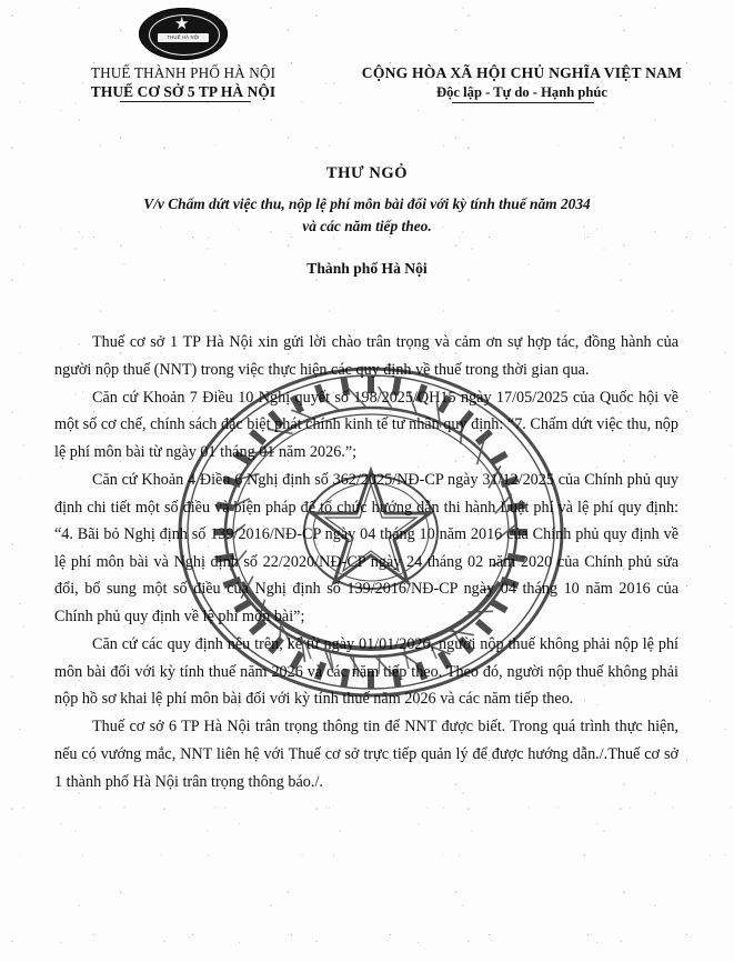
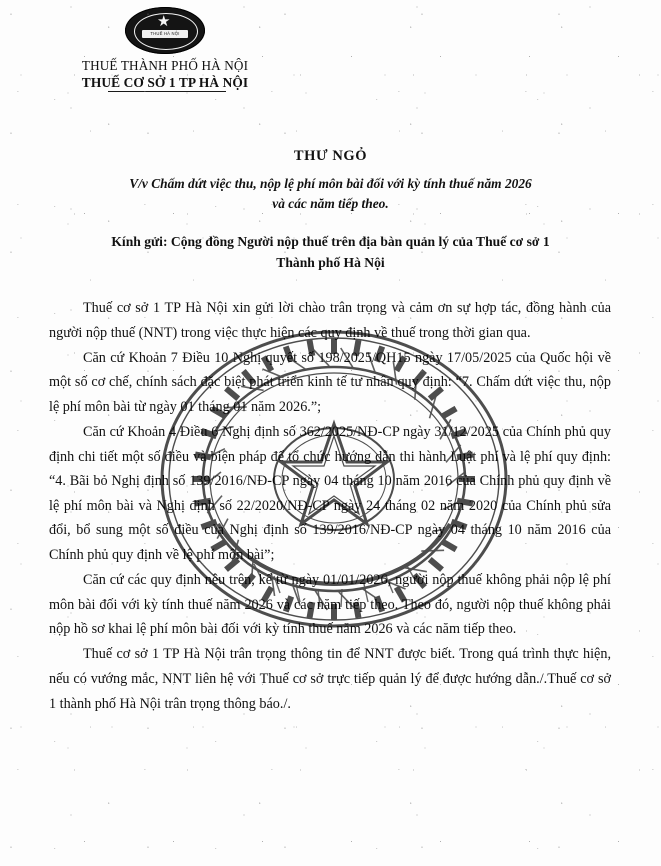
  THUẾ THÀNH PHỐ HÀ NỘI
- THUẾ CƠ SỞ 5 TP HÀ NỘI
+ THUẾ CƠ SỞ 1 TP HÀ NỘI
- CỘNG HÒA XÃ HỘI CHỦ NGHĨA VIỆT NAM
- Độc lập - Tự do - Hạnh phúc
  THƯ NGỎ
- V/v Chấm dứt việc thu, nộp lệ phí môn bài đối với kỳ tính thuế năm 2034
+ V/v Chấm dứt việc thu, nộp lệ phí môn bài đối với kỳ tính thuế năm 2026
  và các năm tiếp theo.
+ Kính gửi: Cộng đồng Người nộp thuế trên địa bàn quản lý của Thuế cơ sở 1
  Thành phố Hà Nội
  Thuế cơ sở 1 TP Hà Nội xin gửi lời chào trân trọng và cảm ơn sự hợp tác, đồng hành của người nộp thuế (NNT) trong việc thực hiện các quy định về thuế trong thời gian qua.
- Căn cứ Khoản 7 Điều 10 Nghị quyết số 198/2025/QH15 ngày 17/05/2025 của Quốc hội về một số cơ chế, chính sách đặc biệt phát chính kinh tế tư nhân quy định: “7. Chấm dứt việc thu, nộp lệ phí môn bài từ ngày 01 tháng 01 năm 2026.”;
+ Căn cứ Khoản 7 Điều 10 Nghị quyết số 198/2025/QH15 ngày 17/05/2025 của Quốc hội về một số cơ chế, chính sách đặc biệt phát triển kinh tế tư nhân quy định: “7. Chấm dứt việc thu, nộp lệ phí môn bài từ ngày 01 tháng 01 năm 2026.”;
  Căn cứ Khoản 4 Điều 6 Nghị định số 362/2025/NĐ-CP ngày 31/12/2025 của Chính phủ quy định chi tiết một số điều và biện pháp để tổ chức hướng dẫn thi hành Luật phí và lệ phí quy định: “4. Bãi bỏ Nghị định số 139/2016/NĐ-CP ngày 04 tháng 10 năm 2016 của Chính phủ quy định về lệ phí môn bài và Nghị định số 22/2020/NĐ-CP ngày 24 tháng 02 năm 2020 của Chính phủ sửa đổi, bổ sung một số điều của Nghị định số 139/2016/NĐ-CP ngày 04 tháng 10 năm 2016 của Chính phủ quy định về lệ phí môn bài”;
  Căn cứ các quy định nêu trên, kể từ ngày 01/01/2026, người nộp thuế không phải nộp lệ phí môn bài đối với kỳ tính thuế năm 2026 và các năm tiếp theo. Theo đó, người nộp thuế không phải nộp hồ sơ khai lệ phí môn bài đối với kỳ tính thuế năm 2026 và các năm tiếp theo.
- Thuế cơ sở 6 TP Hà Nội trân trọng thông tin để NNT được biết. Trong quá trình thực hiện, nếu có vướng mắc, NNT liên hệ với Thuế cơ sở trực tiếp quản lý để được hướng dẫn./.Thuế cơ sở 1 thành phố Hà Nội trân trọng thông báo./.
+ Thuế cơ sở 1 TP Hà Nội trân trọng thông tin để NNT được biết. Trong quá trình thực hiện, nếu có vướng mắc, NNT liên hệ với Thuế cơ sở trực tiếp quản lý để được hướng dẫn./.Thuế cơ sở 1 thành phố Hà Nội trân trọng thông báo./.
